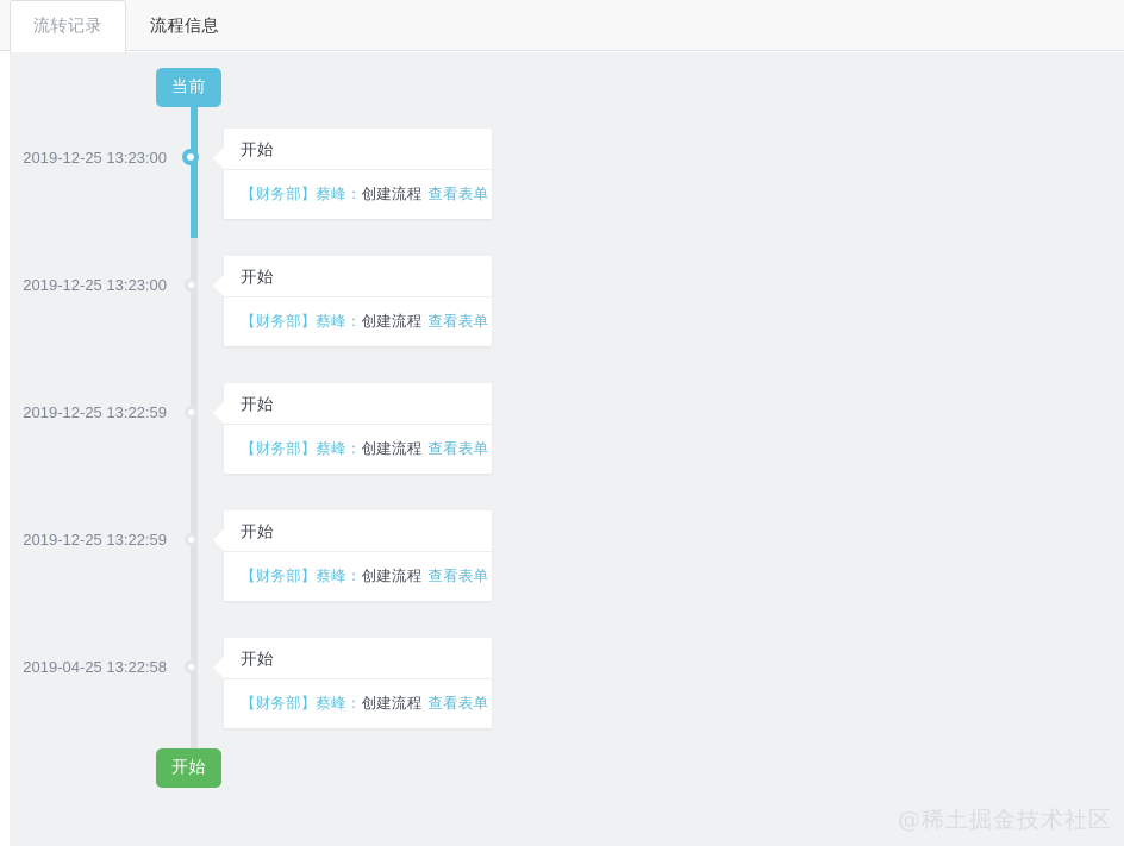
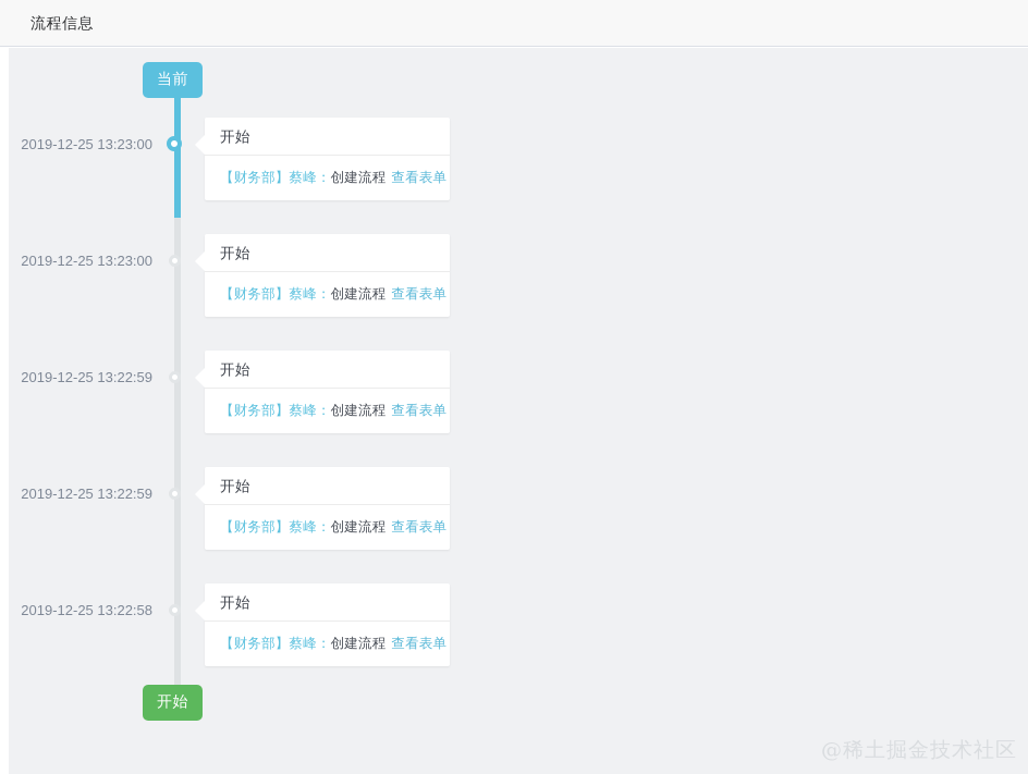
- 流转记录
  流程信息
  当前
  2019-12-25 13:23:00
  开始
  【财务部】蔡峰：创建流程 查看表单
  2019-12-25 13:23:00
  开始
  【财务部】蔡峰：创建流程 查看表单
  2019-12-25 13:22:59
  开始
  【财务部】蔡峰：创建流程 查看表单
  2019-12-25 13:22:59
  开始
  【财务部】蔡峰：创建流程 查看表单
- 2019-04-25 13:22:58
+ 2019-12-25 13:22:58
  开始
  【财务部】蔡峰：创建流程 查看表单
  开始
